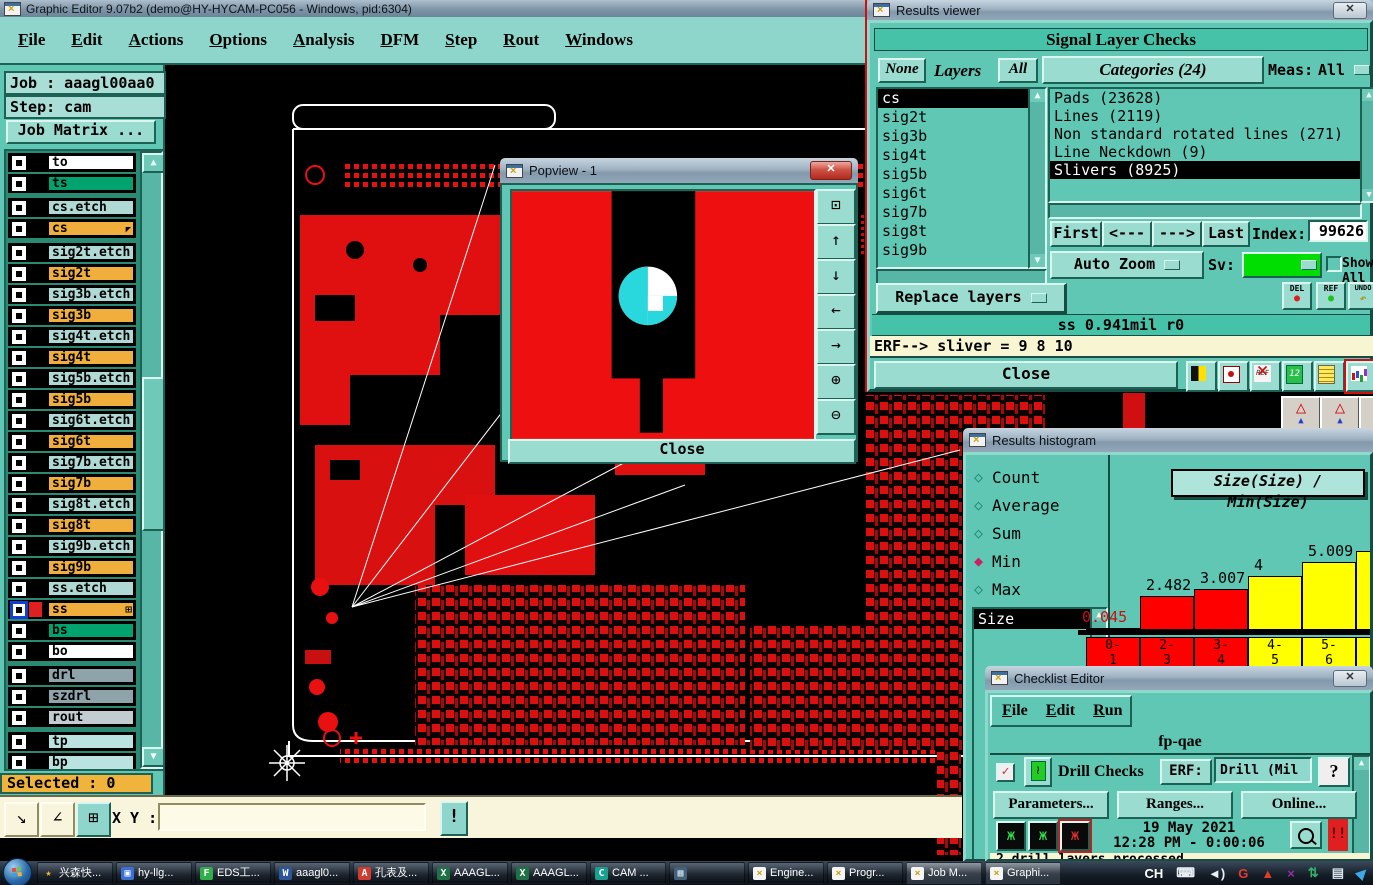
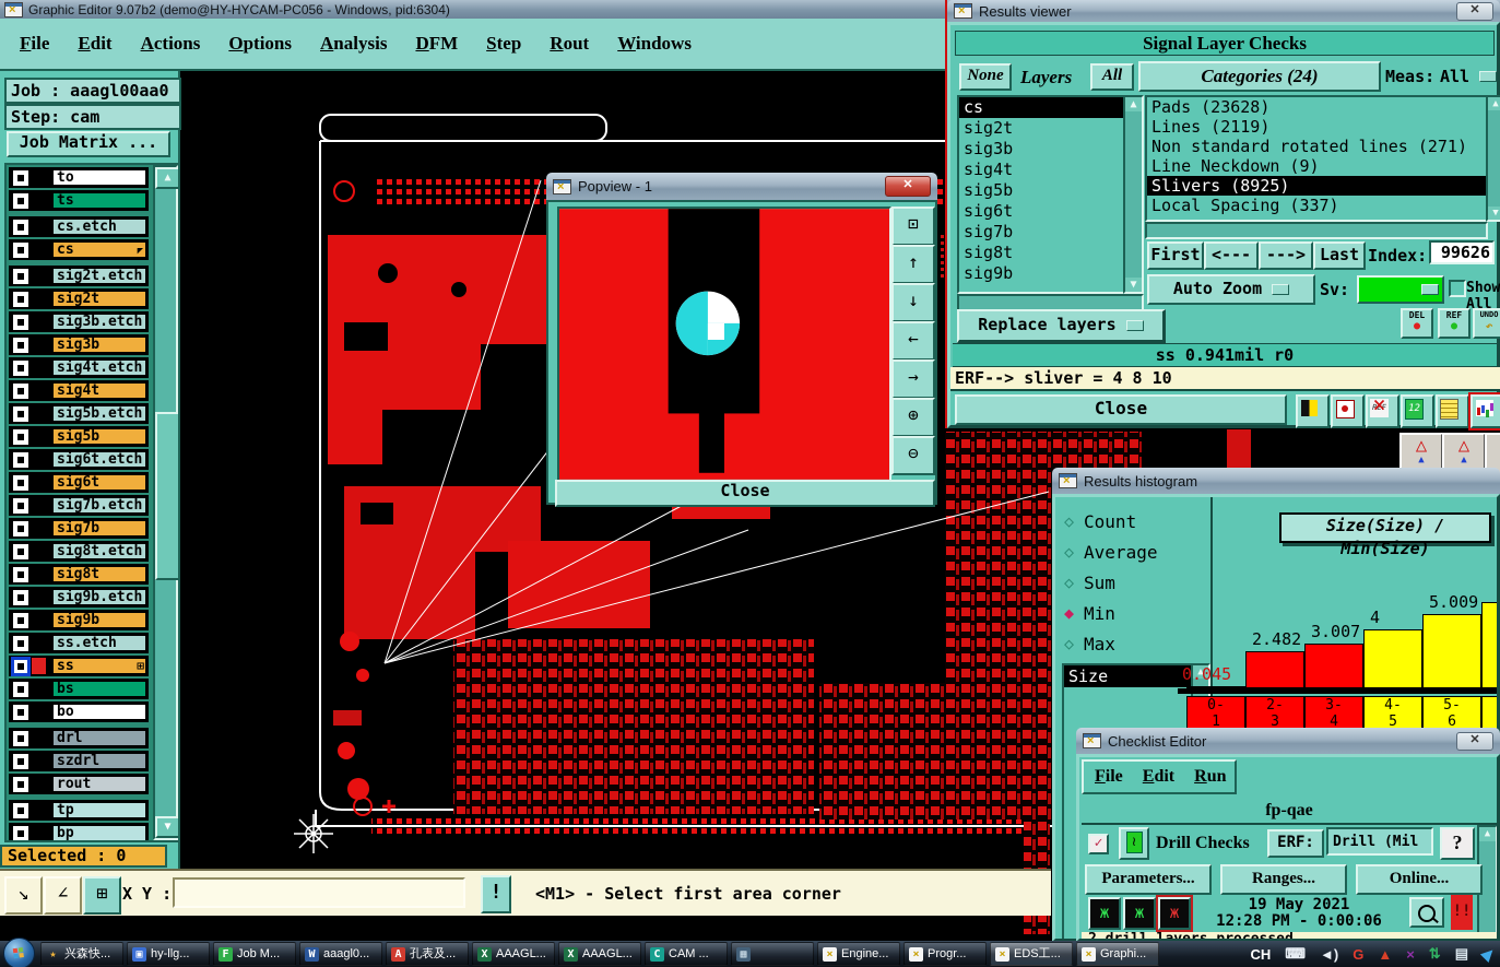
  Graphic Editor 9.07b2 (demo@HY-HYCAM-PC056 - Windows, pid:6304)
  File
  Edit
  Actions
  Options
  Analysis
  DFM
  Step
  Rout
  Windows
  Job : aaagl00aa0
  Step: cam
  Job Matrix ...
  to
  ts
  cs.etch
  cs
  ◤
  sig2t.etch
  sig2t
  sig3b.etch
  sig3b
  sig4t.etch
  sig4t
  sig5b.etch
  sig5b
  sig6t.etch
  sig6t
  sig7b.etch
  sig7b
  sig8t.etch
  sig8t
  sig9b.etch
  sig9b
  ss.etch
  ss
  ⊞
  bs
  bo
  drl
  szdrl
  rout
  tp
  bp
  ▲
  ▼
  Selected : 0
  ↘
  ∠
  ⊞
  X Y :
  !
+ <M1> - Select first area corner
  Popview - 1
  ✕
  ⊡
  ↑
  ↓
  ←
  →
  ⊕
  ⊖
  Close
  △
  ▲
  △
  ▲
  Results viewer
  ✕
  Signal Layer Checks
  None
  Layers
  All
  Categories (24)
  Meas:
  All
  cs
  sig2t
  sig3b
  sig4t
  sig5b
  sig6t
  sig7b
  sig8t
  sig9b
  ▲
  ▼
  Pads (23628)
  Lines (2119)
  Non standard rotated lines (271)
  Line Neckdown (9)
  Slivers (8925)
+ Local Spacing (337)
  ▲
  ▼
  First
  <---
  --->
  Last
  Index:
  99626
  Auto Zoom
  Sv:
  Show All
  Replace layers
  DEL
  ●
  REF
  ●
  UNDO
  ↶
  ss 0.941mil r0
- ERF--> sliver = 9 8 10
+ ERF--> sliver = 4 8 10
  Close
  REF
  12
  Results histogram
  ◇
  Count
  ◇
  Average
  ◇
  Sum
  ◆
  Min
  ◇
  Max
  Size
  ▲
  Size(Size) / Min(Size)
  0.045
  2.482
  3.007
  4
  5.009
  0-
  1
  2-
  3
  3-
  4
  4-
  5
  5-
  6
  Checklist Editor
  ✕
  File
  Edit
  Run
  fp-qae
  ✓
  ≀
  Drill Checks
  ERF:
  Drill (Mil
  ?
  ▲
  Parameters...
  Ranges...
  Online...
  ж
  ж
  ж
  19 May 2021
  12:28 PM - 0:00:06
  !!
  ★
  兴森快...
  ▣
  hy-llg...
  F
- EDS工...
+ Job M...
  W
  aaagl0...
  A
  孔表及...
  X
  AAAGL...
  X
  AAAGL...
  C
  CAM ...
  ▦
  ×
  Engine...
  ×
  Progr...
  ×
- Job M...
+ EDS工...
  ×
  Graphi...
  CH
  ⌨
  ◄)
  G
  ▲
  ×
  ⇅
  ▤
